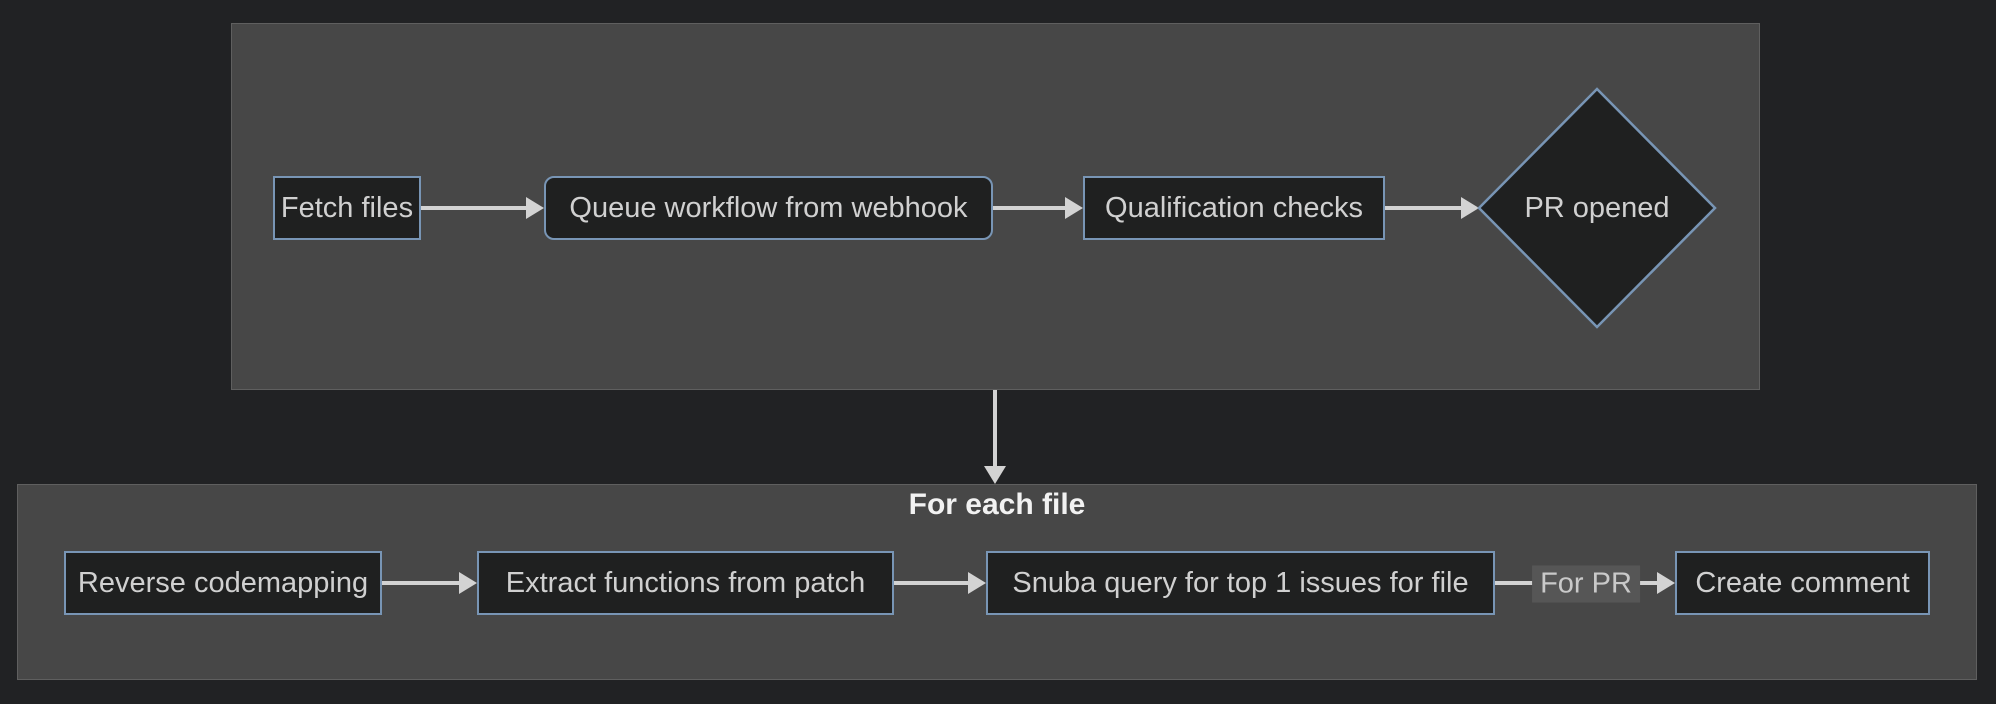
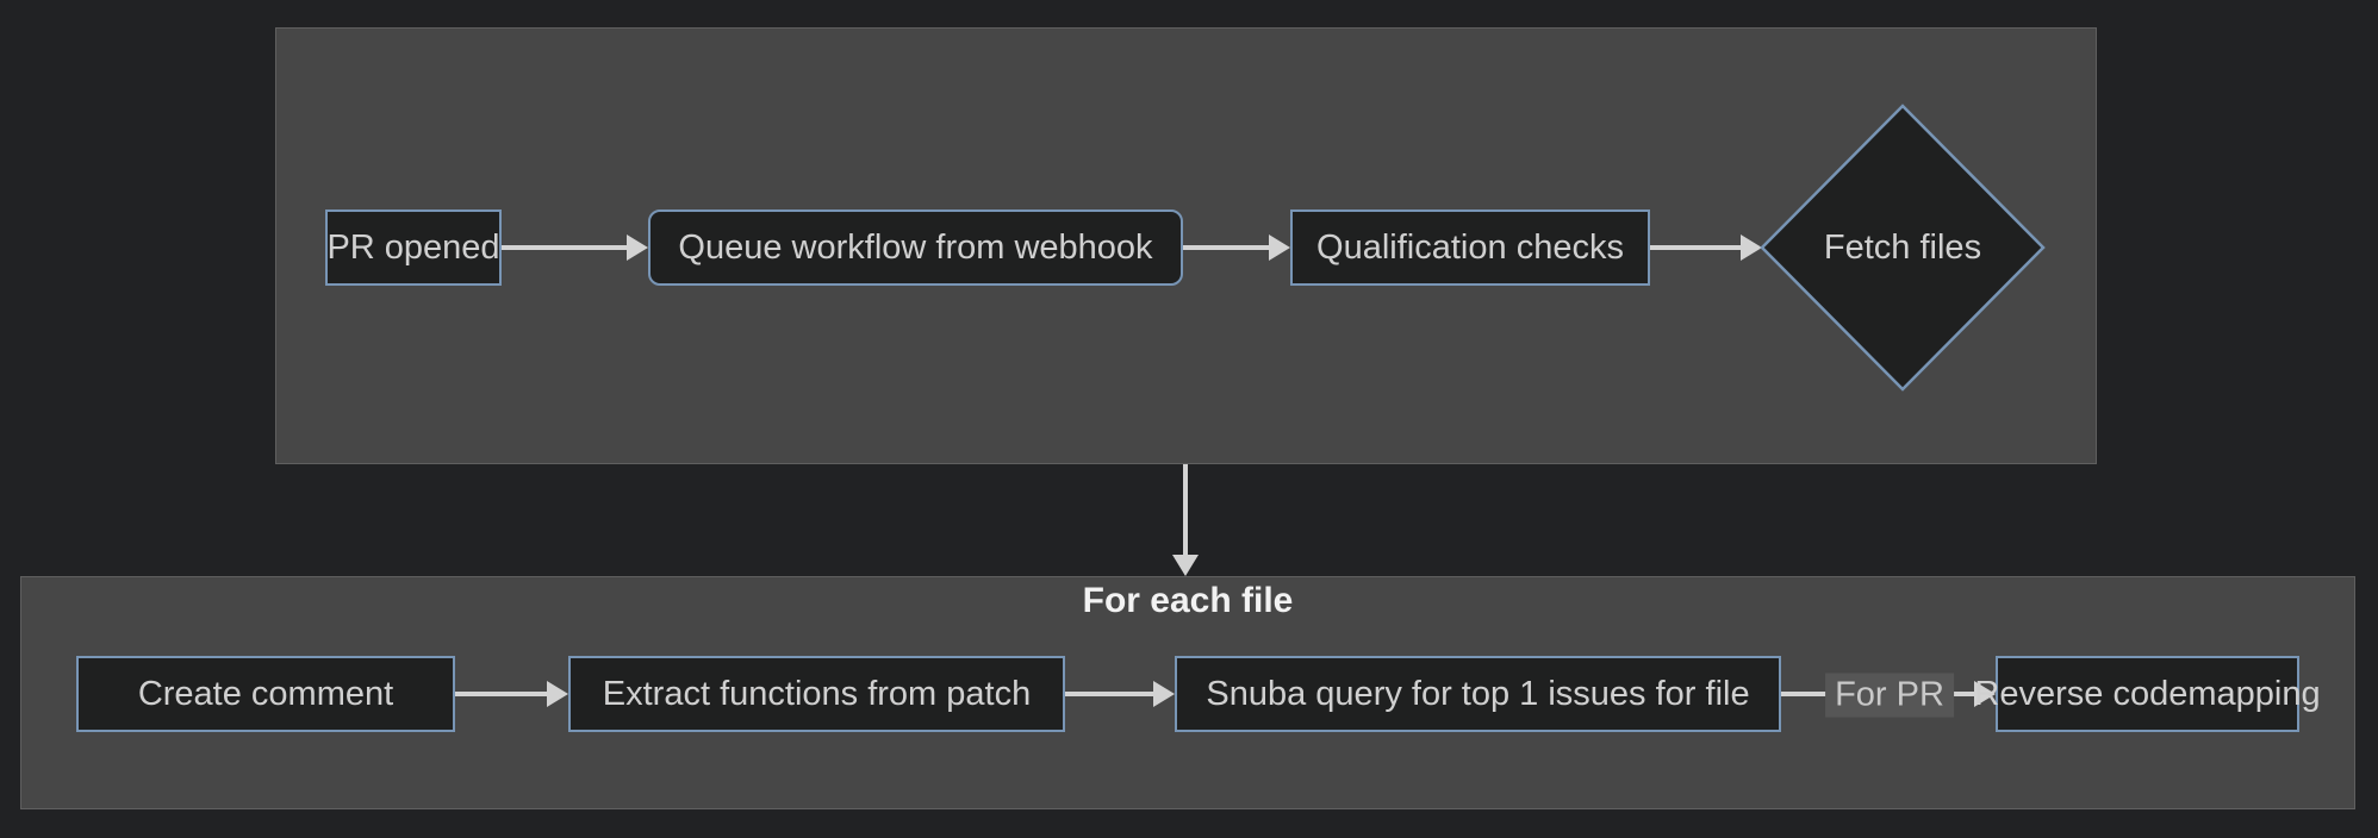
  For each file
- Fetch files
+ PR opened
  Queue workflow from webhook
  Qualification checks
- PR opened
+ Fetch files
- Reverse codemapping
+ Create comment
  Extract functions from patch
  Snuba query for top 1 issues for file
- Create comment
+ Reverse codemapping
  For PR
